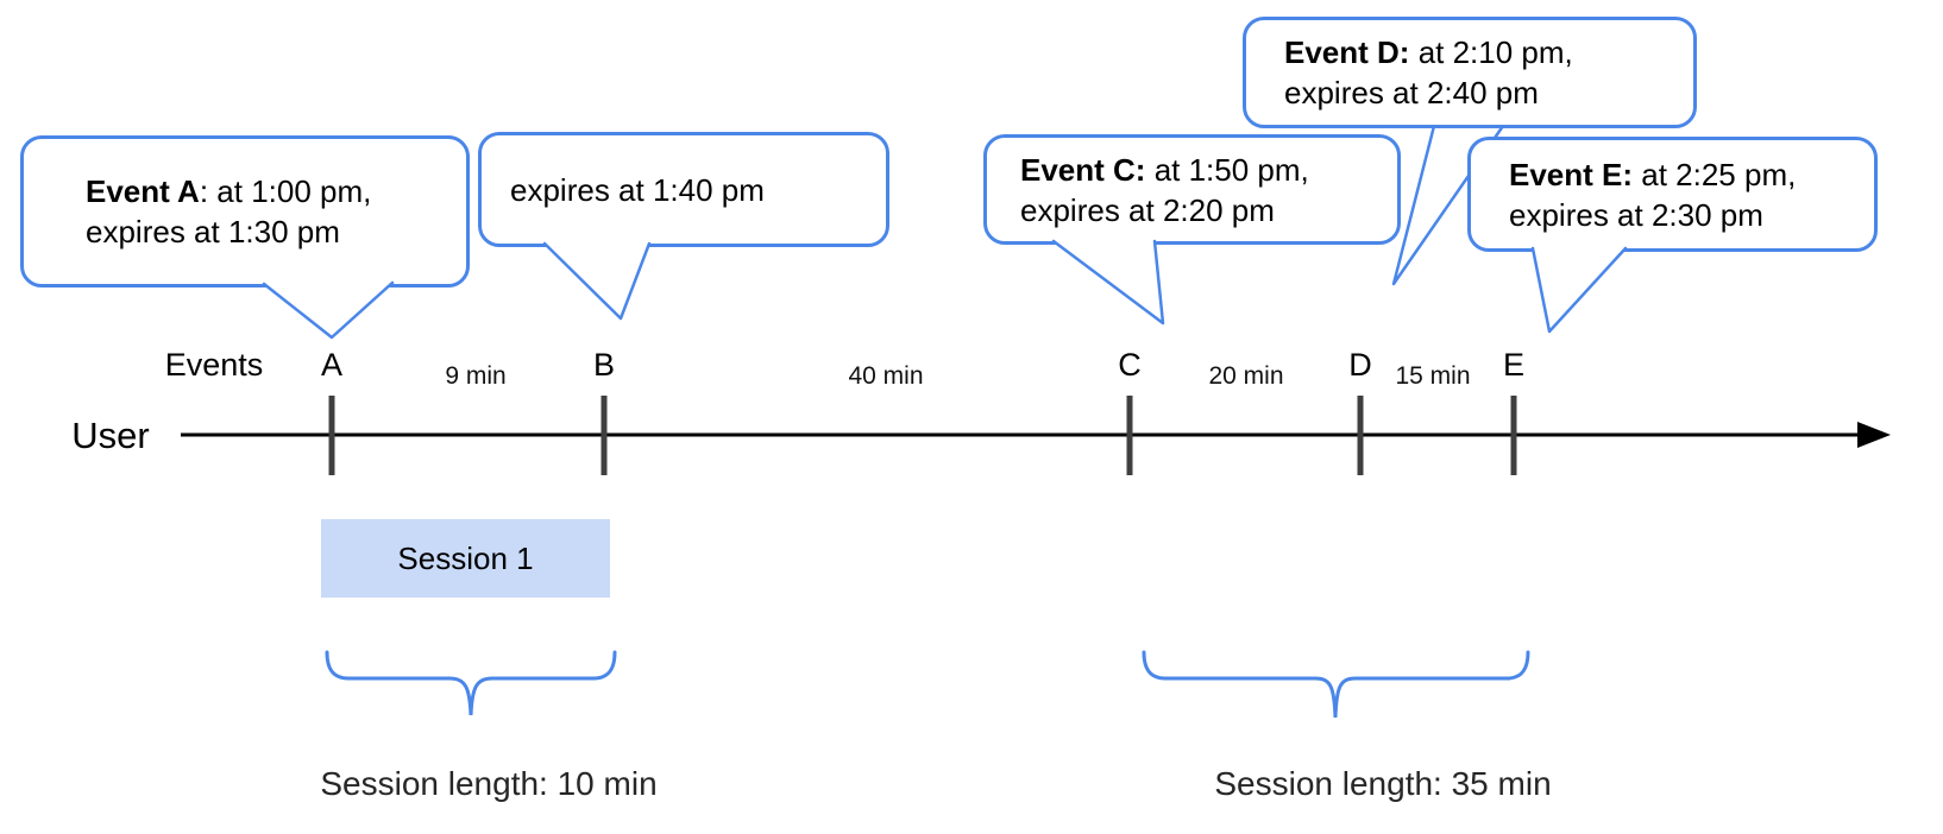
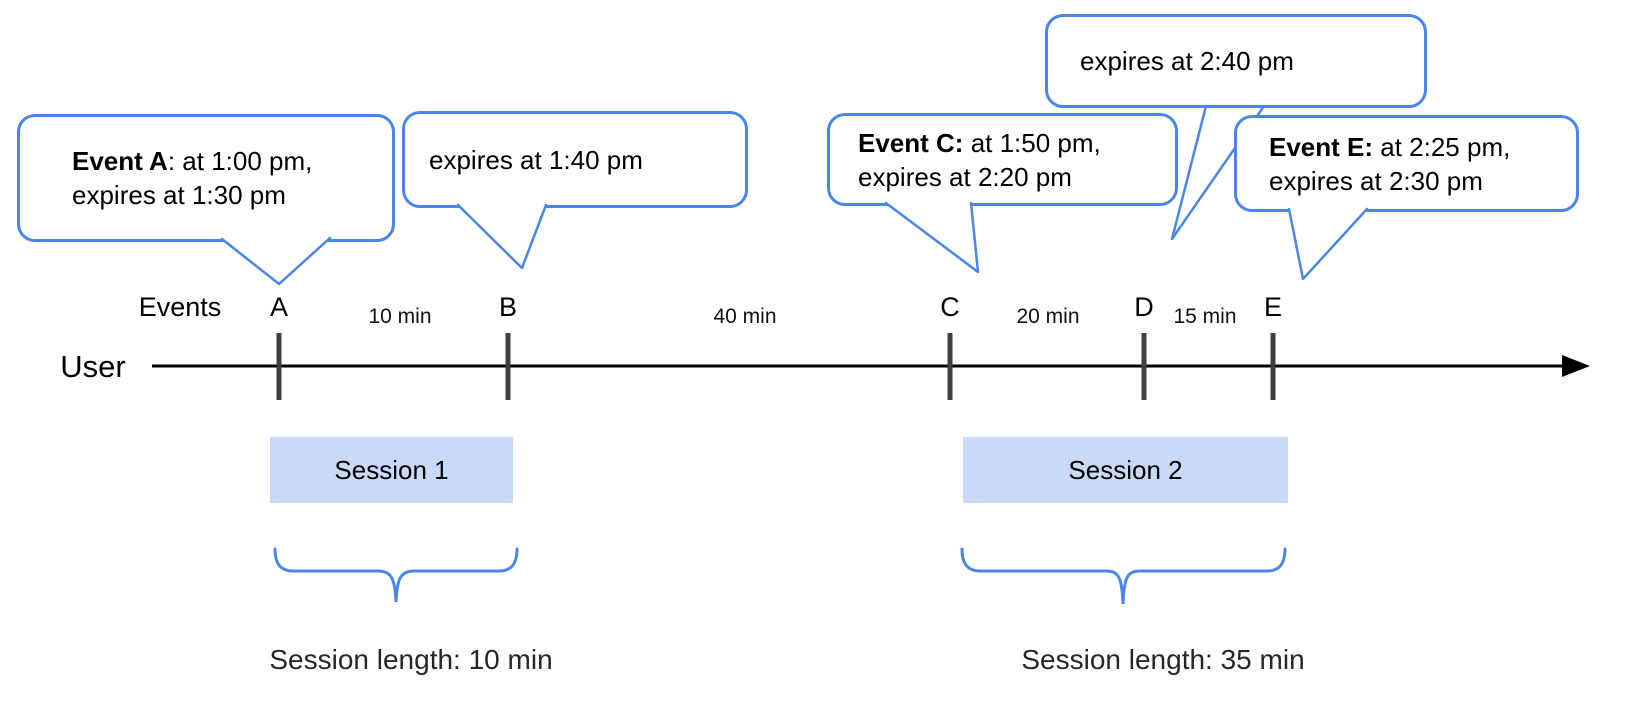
  Event A: at 1:00 pm,
  expires at 1:30 pm
  expires at 1:40 pm
  Event C: at 1:50 pm,
  expires at 2:20 pm
- Event D: at 2:10 pm,
  expires at 2:40 pm
  Event E: at 2:25 pm,
  expires at 2:30 pm
  Events
  User
  A
  B
  C
  D
  E
- 9 min
+ 10 min
  40 min
  20 min
  15 min
  Session 1
+ Session 2
  Session length: 10 min
  Session length: 35 min
